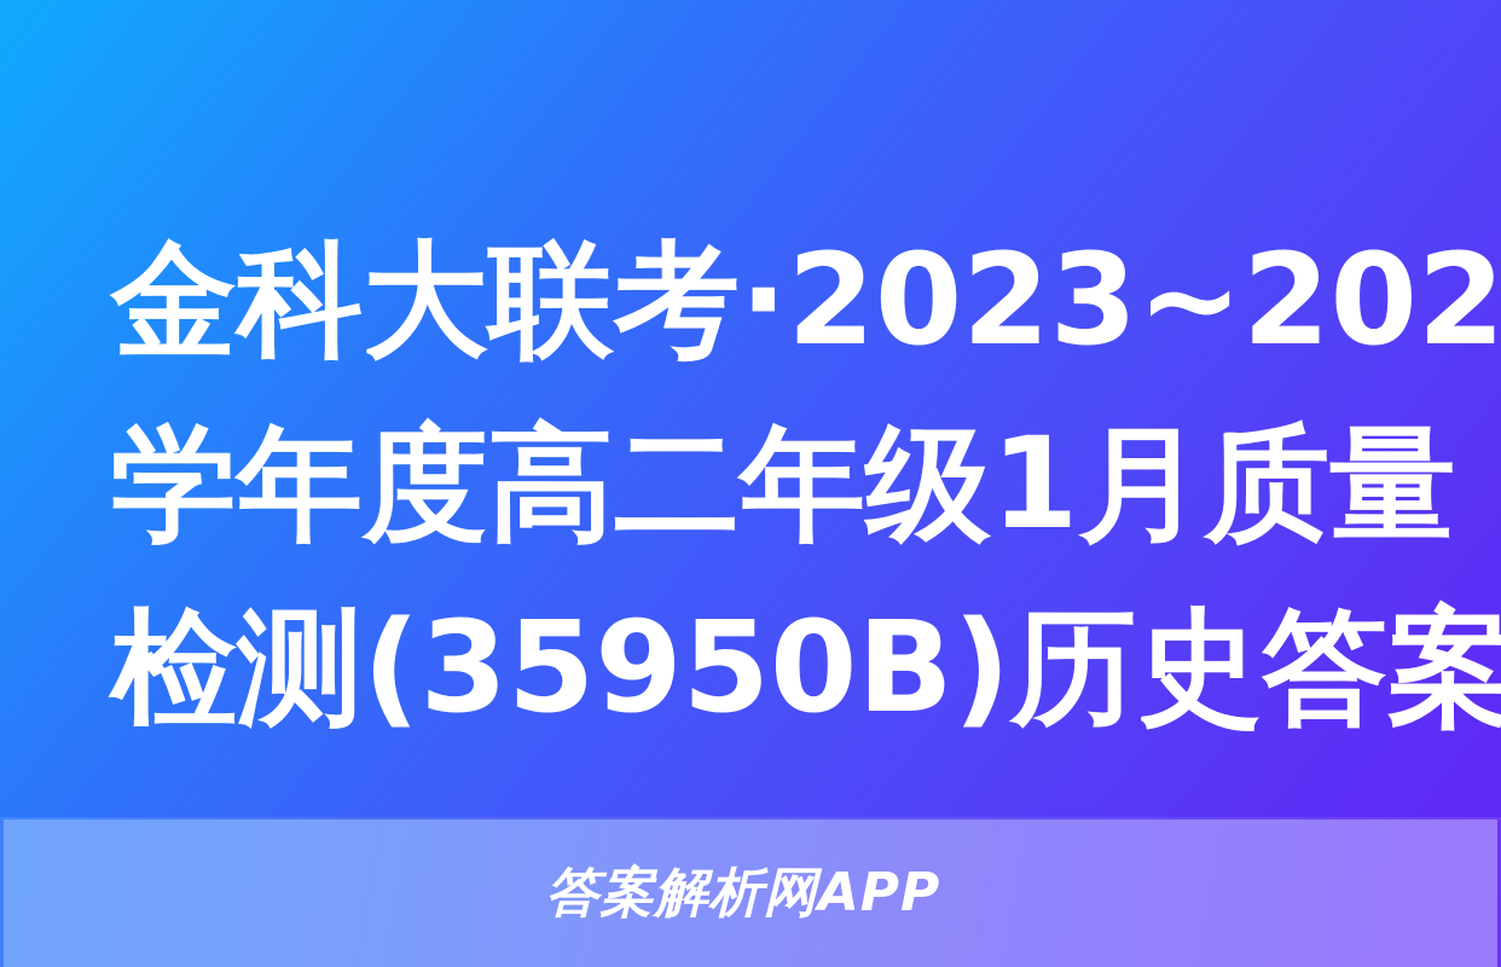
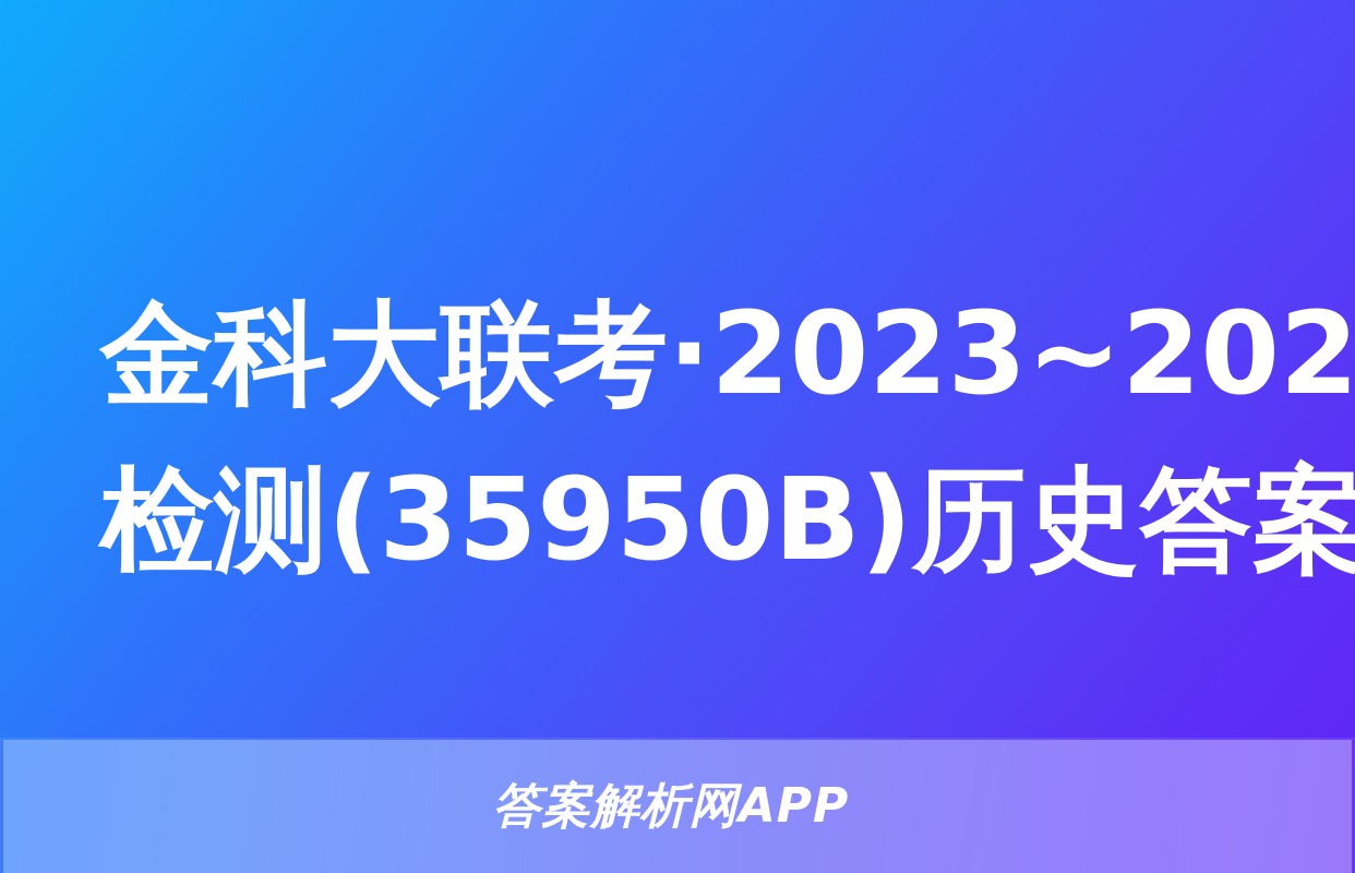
  金科大联考·2023~202
- 学年度高二年级1月质量
  检测(35950B)历史答案
  答案解析网APP
